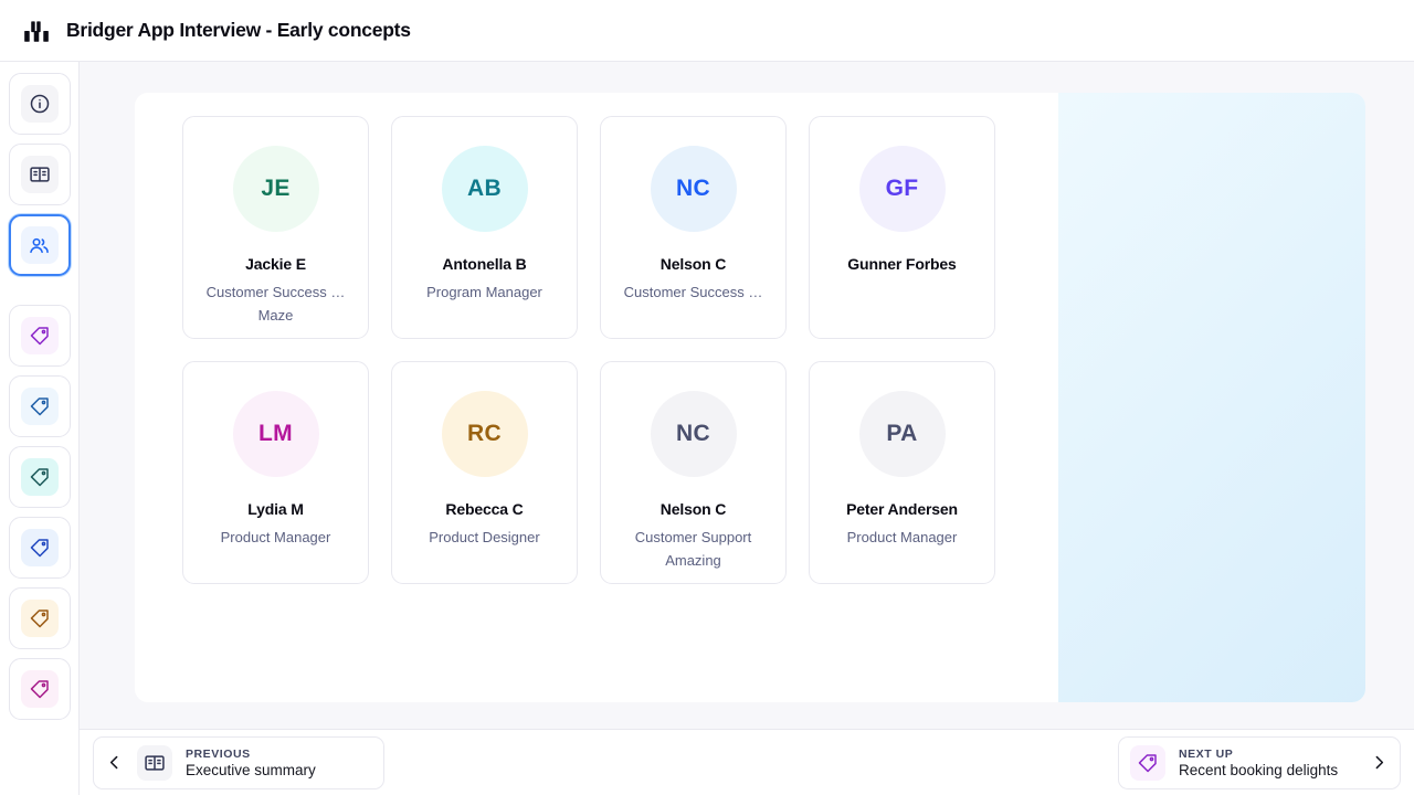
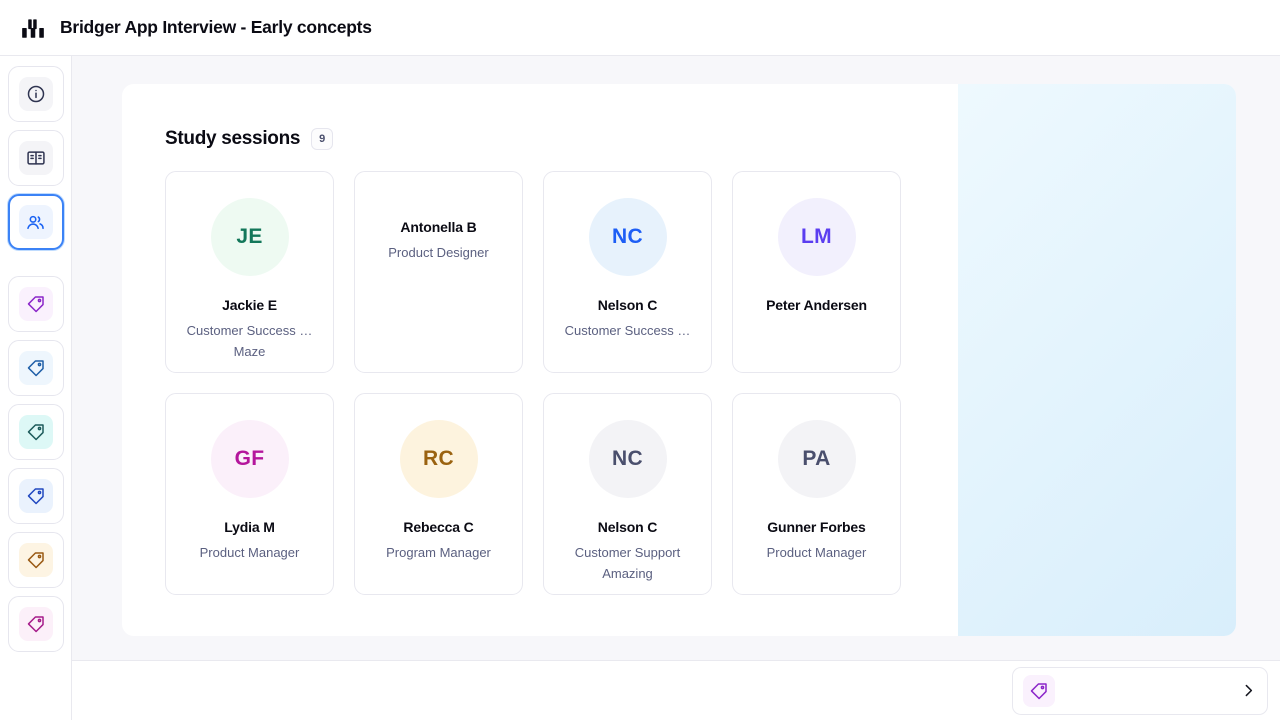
  Bridger App Interview - Early concepts
+ Study sessions
+ 9
  JE
  Jackie E
  Customer Success …
  Maze
- AB
  Antonella B
- Program Manager
+ Product Designer
  NC
  Nelson C
  Customer Success …
- GF
+ LM
- Gunner Forbes
+ Peter Andersen
- LM
+ GF
  Lydia M
  Product Manager
  RC
  Rebecca C
- Product Designer
+ Program Manager
  NC
  Nelson C
  Customer Support
  Amazing
  PA
- Peter Andersen
+ Gunner Forbes
  Product Manager
- PREVIOUS
- Executive summary
- NEXT UP
- Recent booking delights
